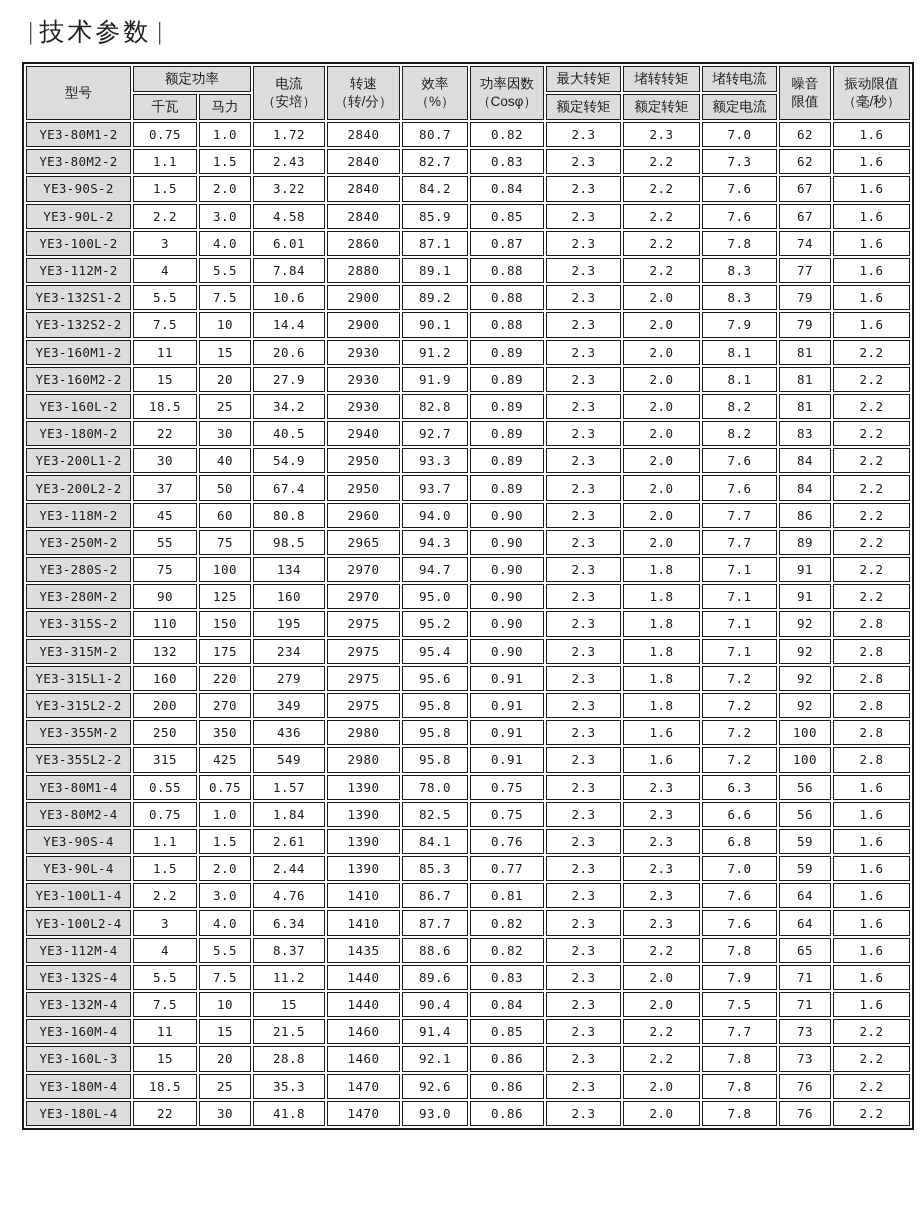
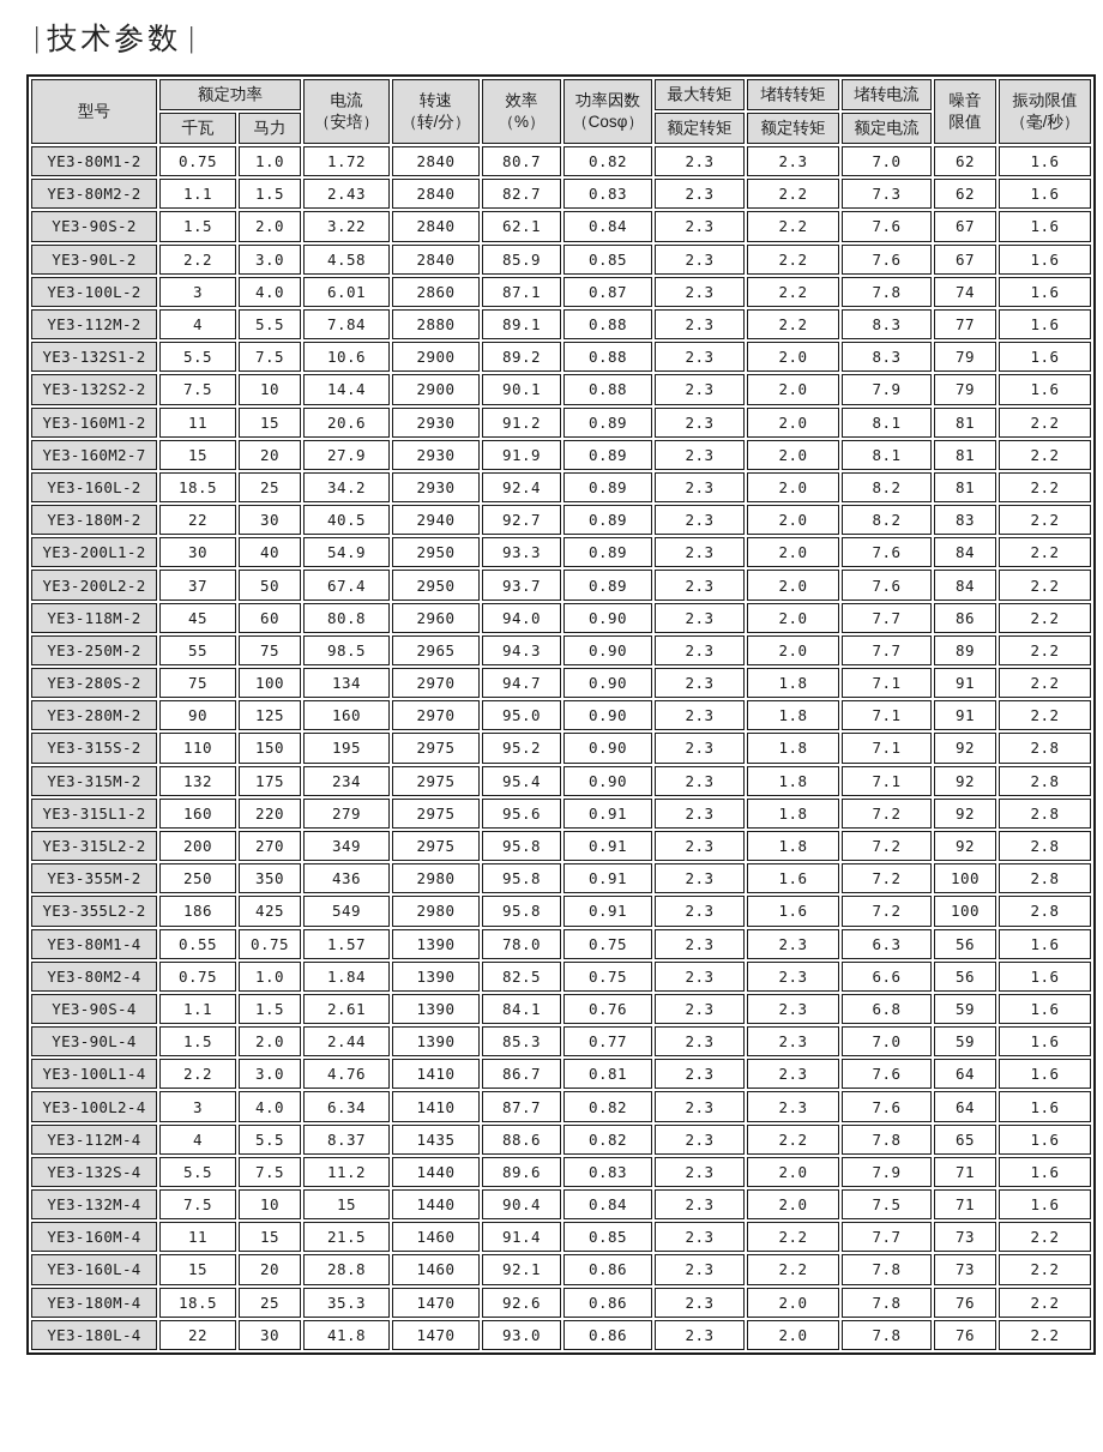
  |
  技术参数
  |
  型号	额定功率	电流 （安培）	转速 （转/分）	效率 （%）	功率因数 （Cosφ）	最大转矩	堵转转矩	堵转电流	噪音 限值	振动限值 （毫/秒）
  千瓦	马力	额定转矩	额定转矩	额定电流
  YE3-80M1-2	0.75	1.0	1.72	2840	80.7	0.82	2.3	2.3	7.0	62	1.6
  YE3-80M2-2	1.1	1.5	2.43	2840	82.7	0.83	2.3	2.2	7.3	62	1.6
- YE3-90S-2	1.5	2.0	3.22	2840	84.2	0.84	2.3	2.2	7.6	67	1.6
+ YE3-90S-2	1.5	2.0	3.22	2840	62.1	0.84	2.3	2.2	7.6	67	1.6
  YE3-90L-2	2.2	3.0	4.58	2840	85.9	0.85	2.3	2.2	7.6	67	1.6
  YE3-100L-2	3	4.0	6.01	2860	87.1	0.87	2.3	2.2	7.8	74	1.6
  YE3-112M-2	4	5.5	7.84	2880	89.1	0.88	2.3	2.2	8.3	77	1.6
  YE3-132S1-2	5.5	7.5	10.6	2900	89.2	0.88	2.3	2.0	8.3	79	1.6
  YE3-132S2-2	7.5	10	14.4	2900	90.1	0.88	2.3	2.0	7.9	79	1.6
  YE3-160M1-2	11	15	20.6	2930	91.2	0.89	2.3	2.0	8.1	81	2.2
- YE3-160M2-2	15	20	27.9	2930	91.9	0.89	2.3	2.0	8.1	81	2.2
+ YE3-160M2-7	15	20	27.9	2930	91.9	0.89	2.3	2.0	8.1	81	2.2
- YE3-160L-2	18.5	25	34.2	2930	82.8	0.89	2.3	2.0	8.2	81	2.2
+ YE3-160L-2	18.5	25	34.2	2930	92.4	0.89	2.3	2.0	8.2	81	2.2
  YE3-180M-2	22	30	40.5	2940	92.7	0.89	2.3	2.0	8.2	83	2.2
  YE3-200L1-2	30	40	54.9	2950	93.3	0.89	2.3	2.0	7.6	84	2.2
  YE3-200L2-2	37	50	67.4	2950	93.7	0.89	2.3	2.0	7.6	84	2.2
  YE3-118M-2	45	60	80.8	2960	94.0	0.90	2.3	2.0	7.7	86	2.2
  YE3-250M-2	55	75	98.5	2965	94.3	0.90	2.3	2.0	7.7	89	2.2
  YE3-280S-2	75	100	134	2970	94.7	0.90	2.3	1.8	7.1	91	2.2
  YE3-280M-2	90	125	160	2970	95.0	0.90	2.3	1.8	7.1	91	2.2
  YE3-315S-2	110	150	195	2975	95.2	0.90	2.3	1.8	7.1	92	2.8
  YE3-315M-2	132	175	234	2975	95.4	0.90	2.3	1.8	7.1	92	2.8
  YE3-315L1-2	160	220	279	2975	95.6	0.91	2.3	1.8	7.2	92	2.8
  YE3-315L2-2	200	270	349	2975	95.8	0.91	2.3	1.8	7.2	92	2.8
  YE3-355M-2	250	350	436	2980	95.8	0.91	2.3	1.6	7.2	100	2.8
- YE3-355L2-2	315	425	549	2980	95.8	0.91	2.3	1.6	7.2	100	2.8
+ YE3-355L2-2	186	425	549	2980	95.8	0.91	2.3	1.6	7.2	100	2.8
  YE3-80M1-4	0.55	0.75	1.57	1390	78.0	0.75	2.3	2.3	6.3	56	1.6
  YE3-80M2-4	0.75	1.0	1.84	1390	82.5	0.75	2.3	2.3	6.6	56	1.6
  YE3-90S-4	1.1	1.5	2.61	1390	84.1	0.76	2.3	2.3	6.8	59	1.6
  YE3-90L-4	1.5	2.0	2.44	1390	85.3	0.77	2.3	2.3	7.0	59	1.6
  YE3-100L1-4	2.2	3.0	4.76	1410	86.7	0.81	2.3	2.3	7.6	64	1.6
  YE3-100L2-4	3	4.0	6.34	1410	87.7	0.82	2.3	2.3	7.6	64	1.6
  YE3-112M-4	4	5.5	8.37	1435	88.6	0.82	2.3	2.2	7.8	65	1.6
  YE3-132S-4	5.5	7.5	11.2	1440	89.6	0.83	2.3	2.0	7.9	71	1.6
  YE3-132M-4	7.5	10	15	1440	90.4	0.84	2.3	2.0	7.5	71	1.6
  YE3-160M-4	11	15	21.5	1460	91.4	0.85	2.3	2.2	7.7	73	2.2
- YE3-160L-3	15	20	28.8	1460	92.1	0.86	2.3	2.2	7.8	73	2.2
+ YE3-160L-4	15	20	28.8	1460	92.1	0.86	2.3	2.2	7.8	73	2.2
  YE3-180M-4	18.5	25	35.3	1470	92.6	0.86	2.3	2.0	7.8	76	2.2
  YE3-180L-4	22	30	41.8	1470	93.0	0.86	2.3	2.0	7.8	76	2.2
